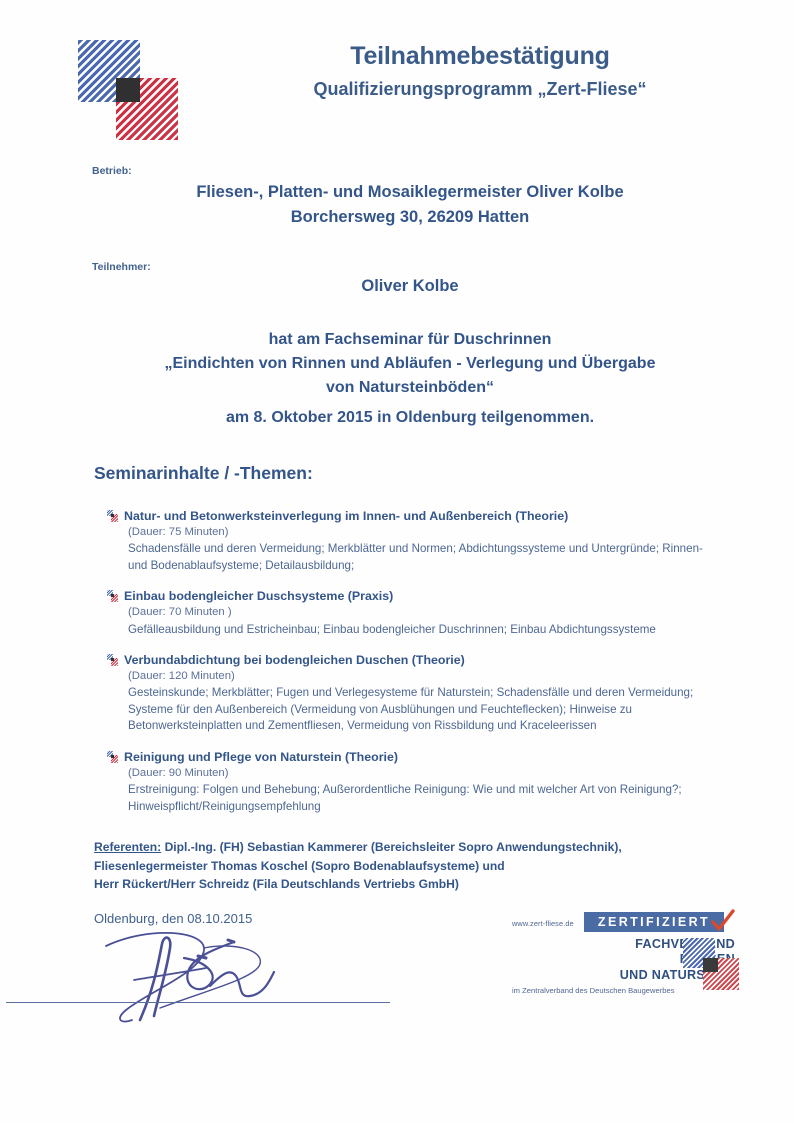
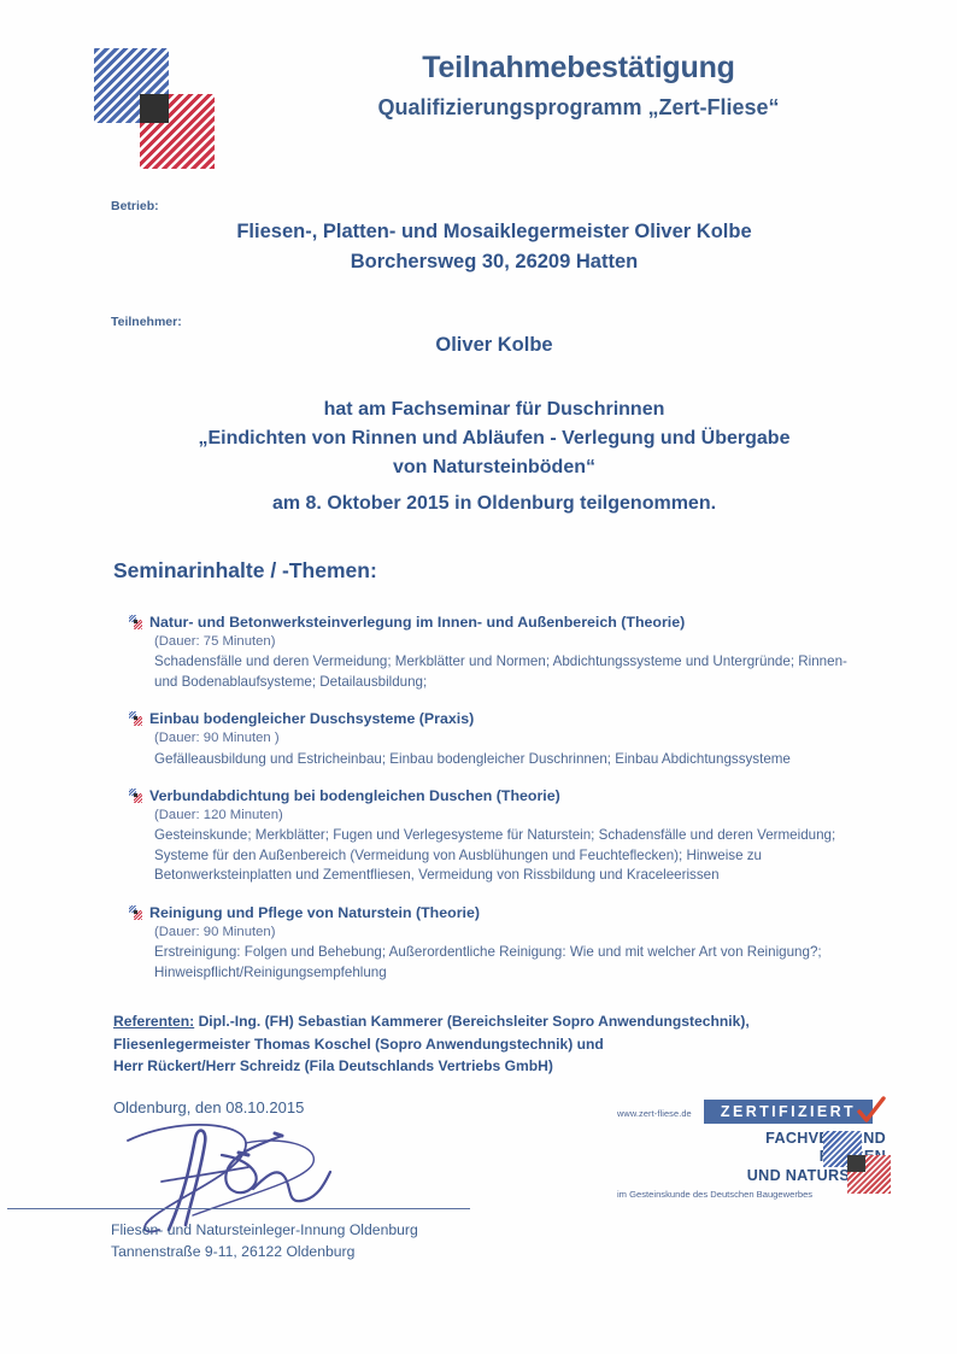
  Teilnahmebestätigung
  Qualifizierungsprogramm „Zert-Fliese“
  Betrieb:
  Fliesen-, Platten- und Mosaiklegermeister Oliver Kolbe
  Borchersweg 30, 26209 Hatten
  Teilnehmer:
  Oliver Kolbe
  hat am Fachseminar für Duschrinnen
  „Eindichten von Rinnen und Abläufen - Verlegung und Übergabe
  von Natursteinböden“
  am 8. Oktober 2015 in Oldenburg teilgenommen.
  Seminarinhalte / -Themen:
  Natur- und Betonwerksteinverlegung im Innen- und Außenbereich (Theorie)
  (Dauer: 75 Minuten)
  Schadensfälle und deren Vermeidung; Merkblätter und Normen; Abdichtungssysteme und Untergründe; Rinnen- und Bodenablaufsysteme; Detailausbildung;
  Einbau bodengleicher Duschsysteme (Praxis)
- (Dauer: 70 Minuten )
+ (Dauer: 90 Minuten )
  Gefälleausbildung und Estricheinbau; Einbau bodengleicher Duschrinnen; Einbau Abdichtungssysteme
  Verbundabdichtung bei bodengleichen Duschen (Theorie)
  (Dauer: 120 Minuten)
  Gesteinskunde; Merkblätter; Fugen und Verlegesysteme für Naturstein; Schadensfälle und deren Vermeidung; Systeme für den Außenbereich (Vermeidung von Ausblühungen und Feuchteflecken); Hinweise zu Betonwerksteinplatten und Zementfliesen, Vermeidung von Rissbildung und Kraceleerissen
  Reinigung und Pflege von Naturstein (Theorie)
  (Dauer: 90 Minuten)
  Erstreinigung: Folgen und Behebung; Außerordentliche Reinigung: Wie und mit welcher Art von Reinigung?; Hinweispflicht/Reinigungsempfehlung
  Referenten: Dipl.-Ing. (FH) Sebastian Kammerer (Bereichsleiter Sopro Anwendungstechnik),
- Fliesenlegermeister Thomas Koschel (Sopro Bodenablaufsysteme) und
+ Fliesenlegermeister Thomas Koschel (Sopro Anwendungstechnik) und
  Herr Rückert/Herr Schreidz (Fila Deutschlands Vertriebs GmbH)
  Oldenburg, den 08.10.2015
+ Fliesen- und Natursteinleger-Innung Oldenburg
+ Tannenstraße 9-11, 26122 Oldenburg
  www.zert-fliese.de
  ZERTIFIZIERT
- im Zentralverband des Deutschen Baugewerbes
+ im Gesteinskunde des Deutschen Baugewerbes
